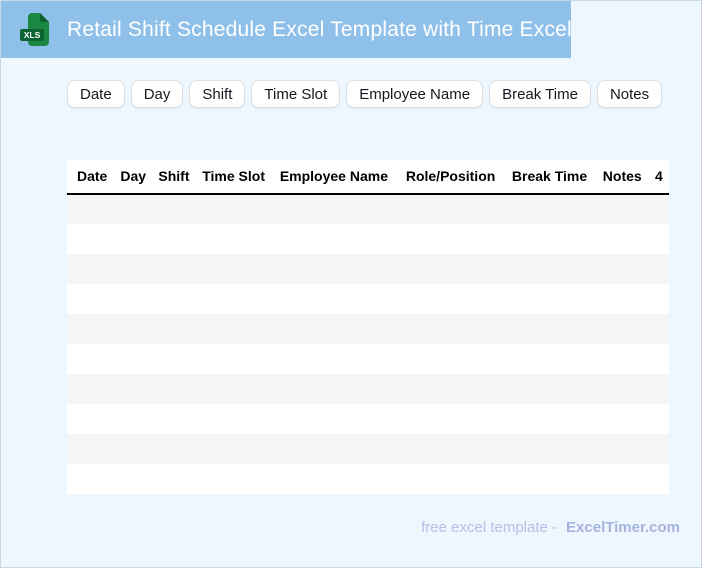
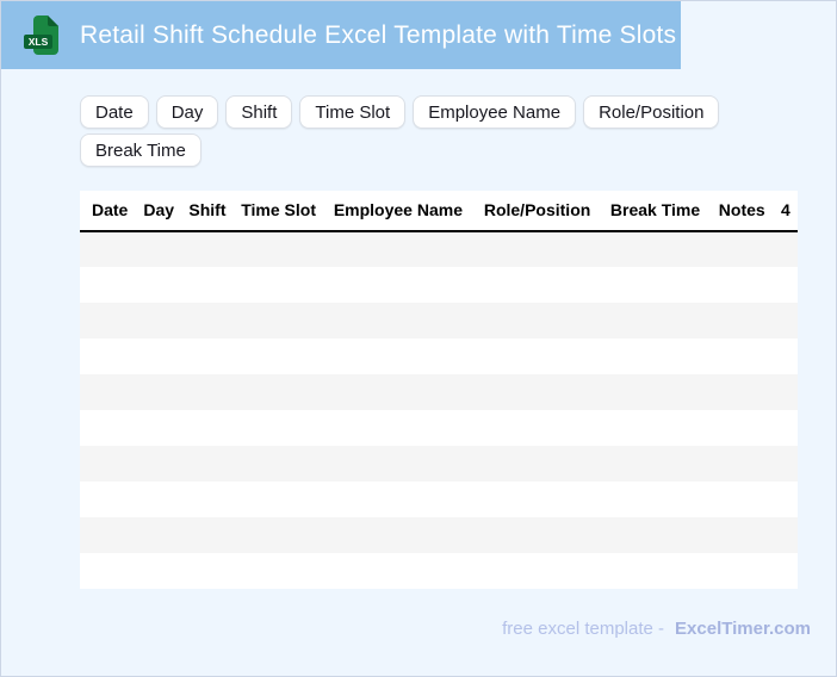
  XLS
- Retail Shift Schedule Excel Template with Time Excel
+ Retail Shift Schedule Excel Template with Time Slots
  Date
  Day
  Shift
  Time Slot
  Employee Name
+ Role/Position
  Break Time
- Notes
  Date	Day	Shift	Time Slot	Employee Name	Role/Position	Break Time	Notes	4
  free excel template - ExcelTimer.com
